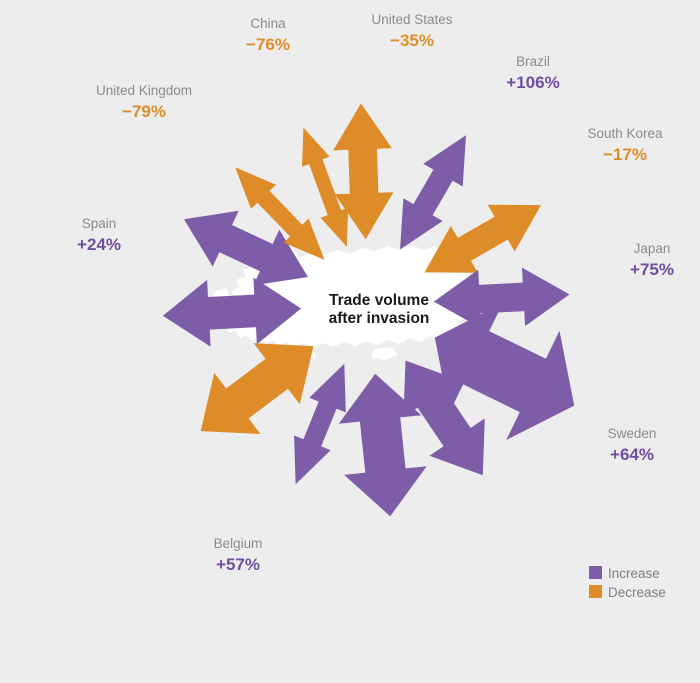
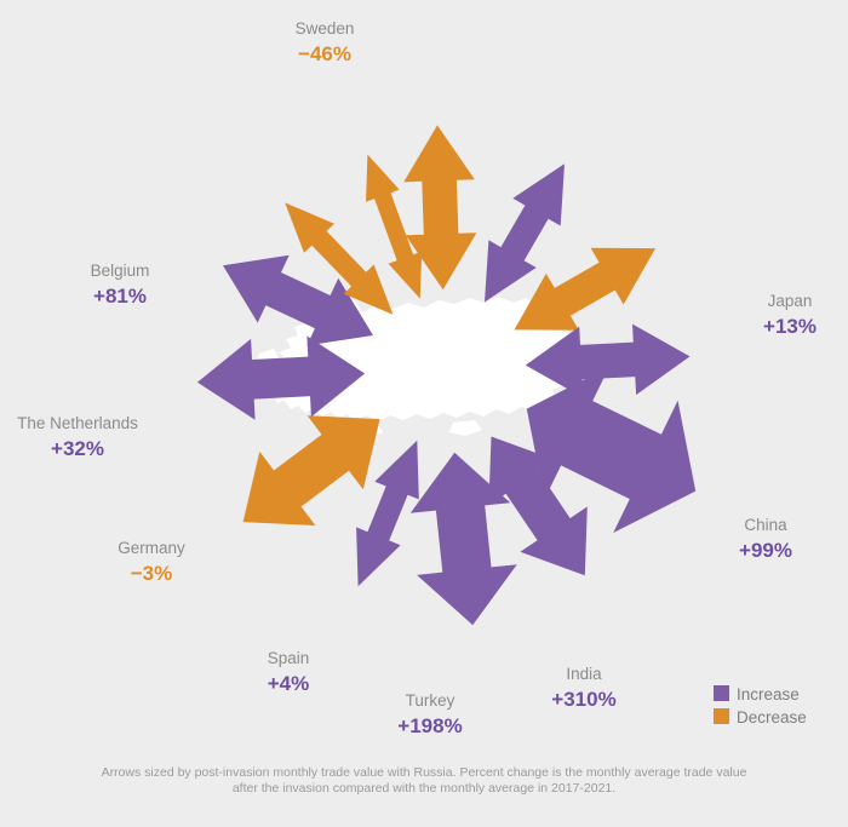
- China
+ Sweden
- −76%
+ −46%
- United States
- −35%
- Brazil
- +106%
- South Korea
- −17%
  Japan
- +75%
+ +13%
- Sweden
+ China
- +64%
+ +99%
+ India
+ +310%
+ Turkey
+ +198%
- Belgium
+ Spain
- +57%
+ +4%
+ Germany
+ −3%
+ The Netherlands
+ +32%
- Spain
+ Belgium
- +24%
+ +81%
- United Kingdom
- −79%
- Trade volume
- after invasion
  Increase
  Decrease
+ Arrows sized by post-invasion monthly trade value with Russia. Percent change is the monthly average trade value
+ after the invasion compared with the monthly average in 2017-2021.
